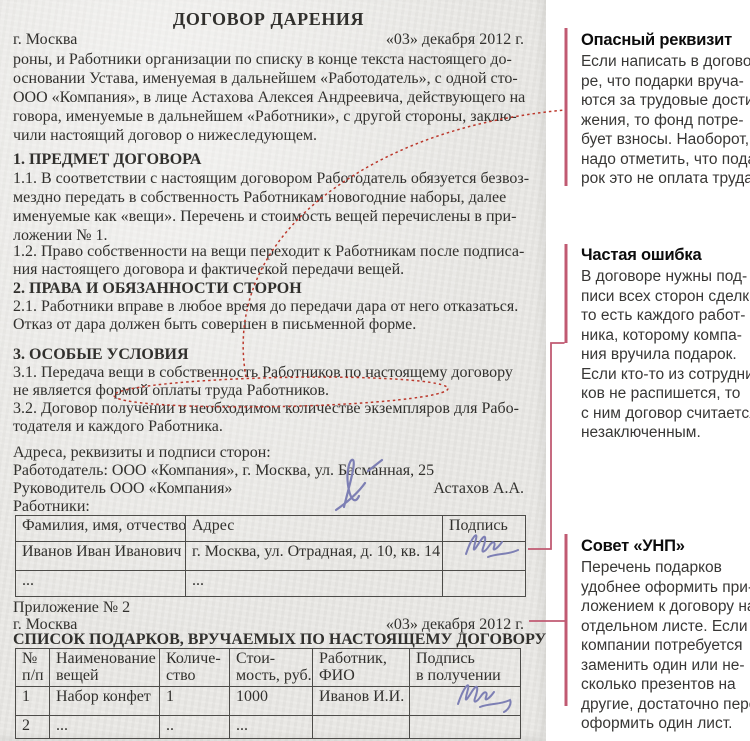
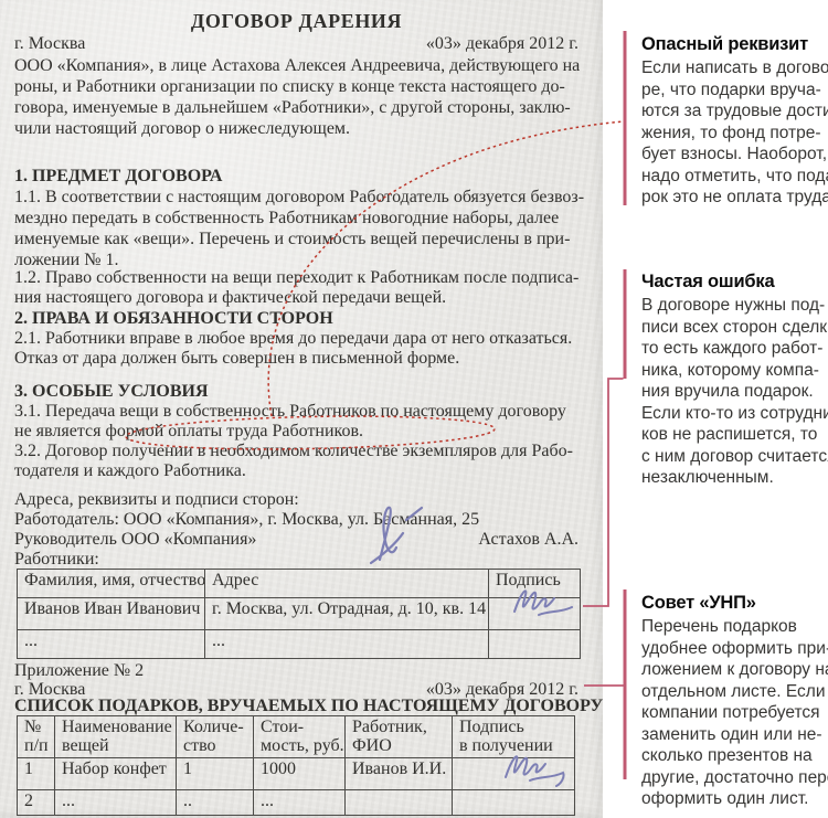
  ДОГОВОР ДАРЕНИЯ
  г. Москва
  «03» декабря 2012 г.
- роны, и Работники организации по списку в конце текста настоящего до-
+ ООО «Компания», в лице Астахова Алексея Андреевича, действующего на
- основании Устава, именуемая в дальнейшем «Работодатель», с одной сто-
- ООО «Компания», в лице Астахова Алексея Андреевича, действующего на
+ роны, и Работники организации по списку в конце текста настоящего до-
  говора, именуемые в дальнейшем «Работники», с другой стороны, заклю-
  чили настоящий договор о нижеследующем.
  1. ПРЕДМЕТ ДОГОВОРА
  1.1. В соответствии с настоящим договором Работодатель обязуется безвоз-
  мездно передать в собственность Работникам новогодние наборы, далее
  именуемые как «вещи». Перечень и стоимость вещей перечислены в при-
  ложении № 1.
  1.2. Право собственности на вещи переходит к Работникам после подписа-
  ния настоящего договора и фактичекой передачи вещей.
  2. ПРАВА И ОБЯЗАННОСТИ СТОРОН
  2.1. Работники вправе в любое время до передачи дара от него отказаться.
  Отказ от дара должен быть совершен в письменной форме.
  3. ОСОБЫЕ УСЛОВИЯ
  3.1. Передача вещи в собственность Работников по настоящему договору
  не является формой оплаты труда Работников.
  3.2. Договор получении в необходимом количестве экземпляров для Рабо-
  тодателя и каждого Работника.
  Адреса, реквизиты и подписи сторон:
  Работодатель: ООО «Компания», г. Москва, ул. Басманная, 25
  Руководитель ООО «Компания»
  Астахов А.А.
  Работники:
  Фамилия, имя, отчество	Адрес	Подпись
  Иванов Иван Иванович	г. Москва, ул. Отрадная, д. 10, кв. 14
  ...	...
  Приложение № 2
  г. Москва
  «03» декабря 2012 г.
  СПИСОК ПОДАРКОВ, ВРУЧАЕМЫХ ПО НАСТОЯЩЕМУ ДОГОВО
  №п/п	Наименованиевещей	Количе-ство	Стои-мость, руб	Работник,ФИО	Подписьв получении
  1	Набор конфет	1	1000	Иванов И.И.
  2	...	..	...
  Опасный реквизит
  Если написать в догово
  ре, что подарки вруча-
  ются за трудовые дости
  жения, то фонд потре-
  бует взносы. Наоборот,
  надо отметить, что под
  рок это не оплата труда
  Частая ошибка
  В договоре нужны под-
  писи всех сторон сделк
  то есть каждого работ-
  ника, которому компа-
  ния вручила подарок.
  Если кто-то из сотрудни
  ков не распишется, то
  с ним договор считаетс
  незаключенным.
  Совет «УНП»
  Перечень подарков
  удобнее оформить при
  ложением к договору н
  отдельном листе. Если
  компании потребуется
  заменить один или не-
  сколько презентов на
  другие, достаточно пер
  оформить один лист.
